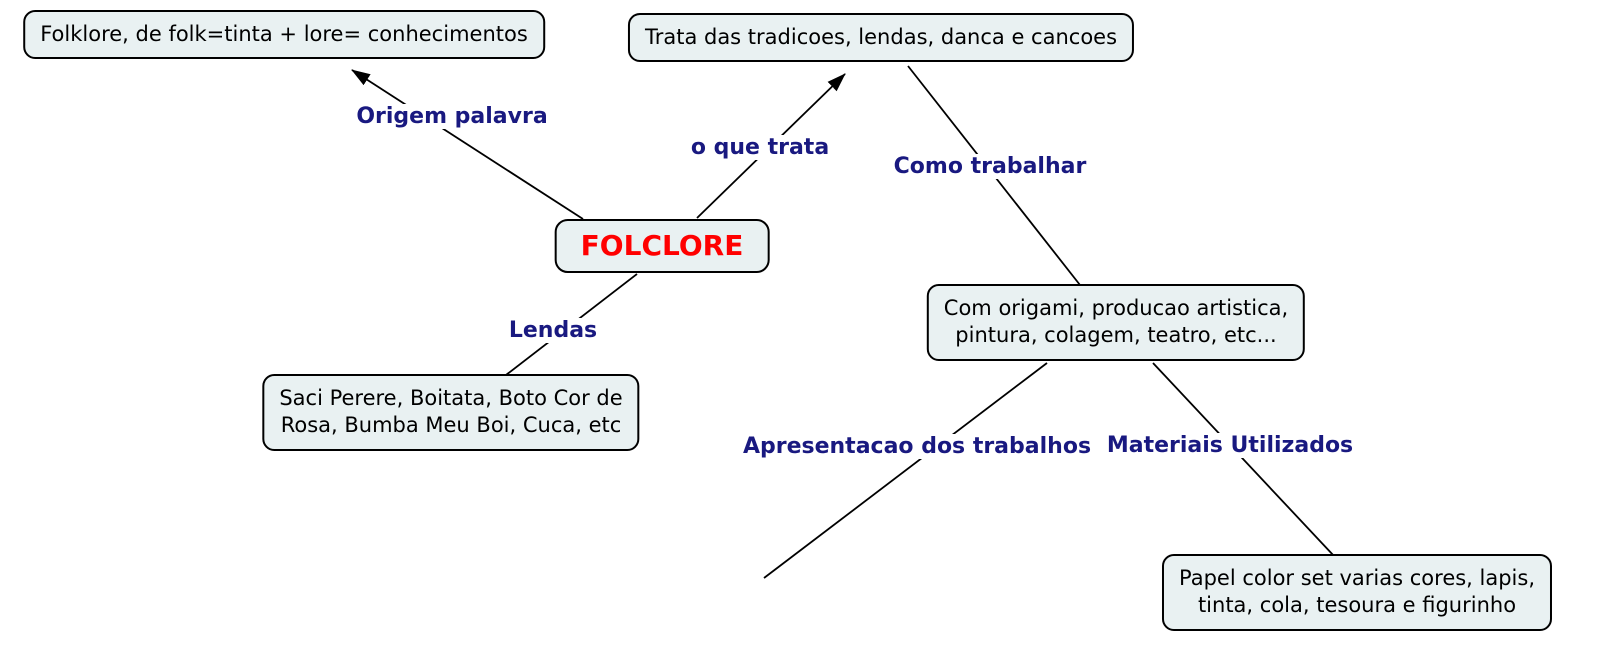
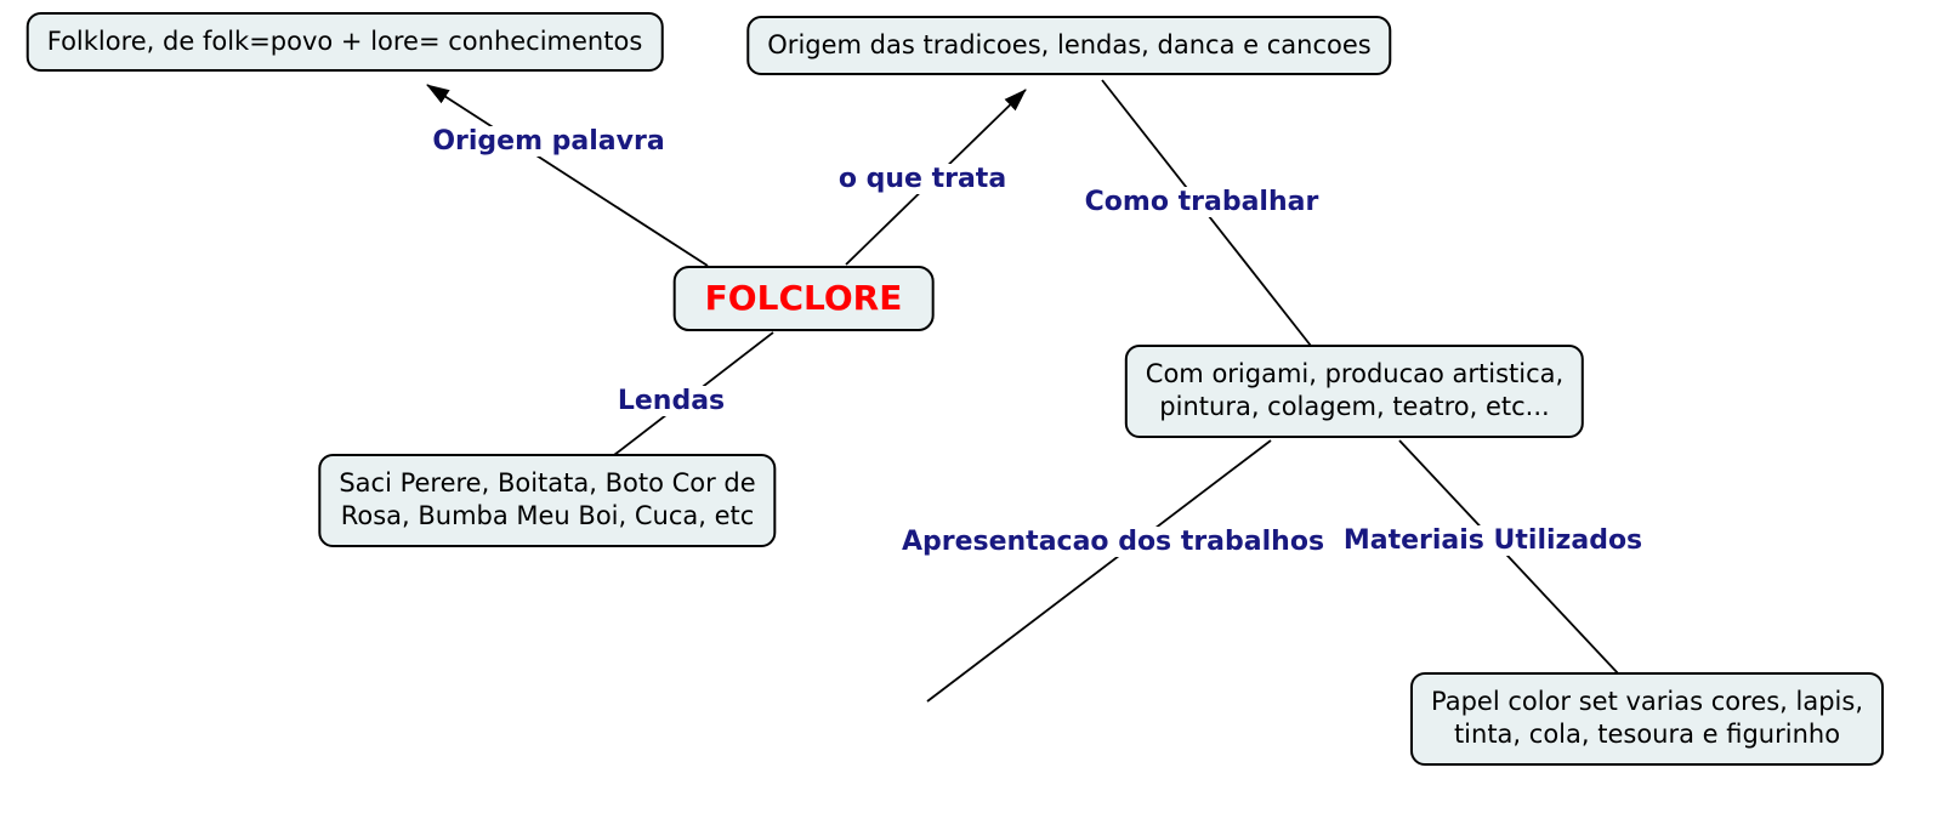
- Folklore, de folk=tinta + lore= conhecimentos
+ Folklore, de folk=povo + lore= conhecimentos
- Trata das tradicoes, lendas, danca e cancoes
+ Origem das tradicoes, lendas, danca e cancoes
  FOLCLORE
  Com origami, producao artistica,
  pintura, colagem, teatro, etc...
  Saci Perere, Boitata, Boto Cor de
  Rosa, Bumba Meu Boi, Cuca, etc
  Papel color set varias cores, lapis,
  tinta, cola, tesoura e figurinho
  Origem palavra
  o que trata
  Como trabalhar
  Lendas
  Apresentacao dos trabalhos
  Materiais Utilizados
